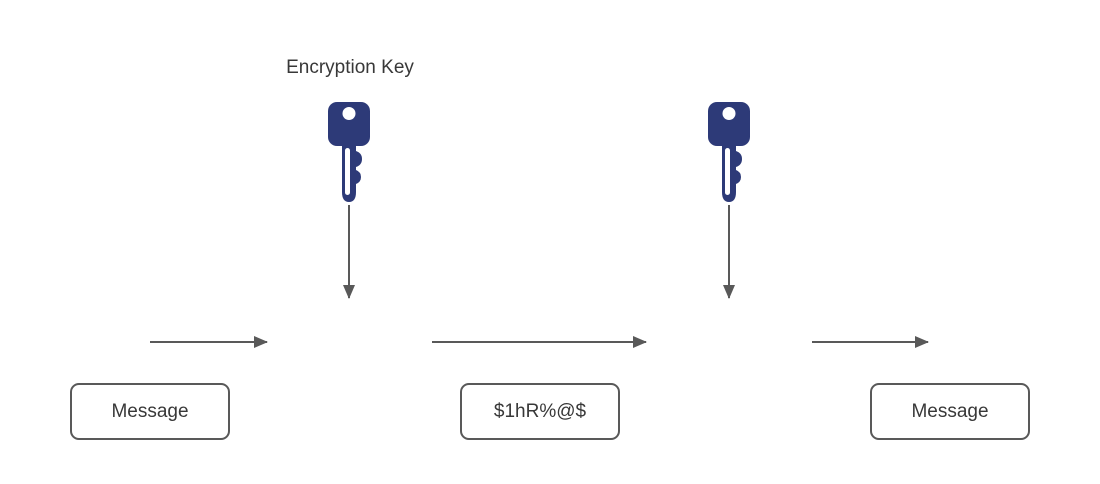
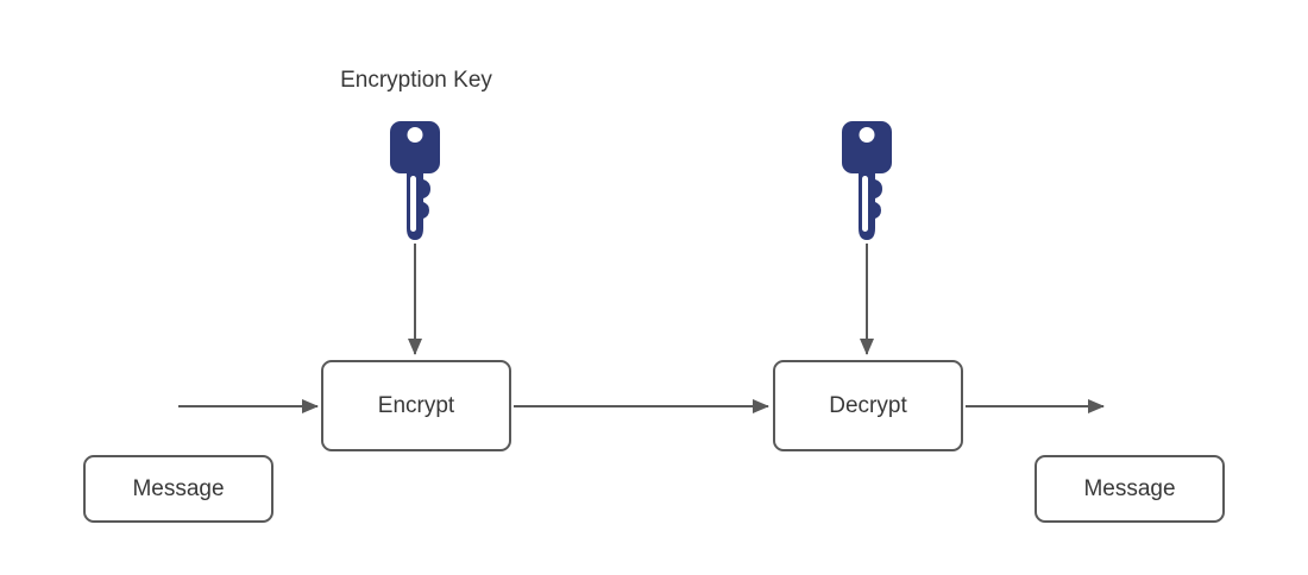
  Encryption Key
+ Encrypt
+ Decrypt
  Message
- $1hR%@$
  Message
